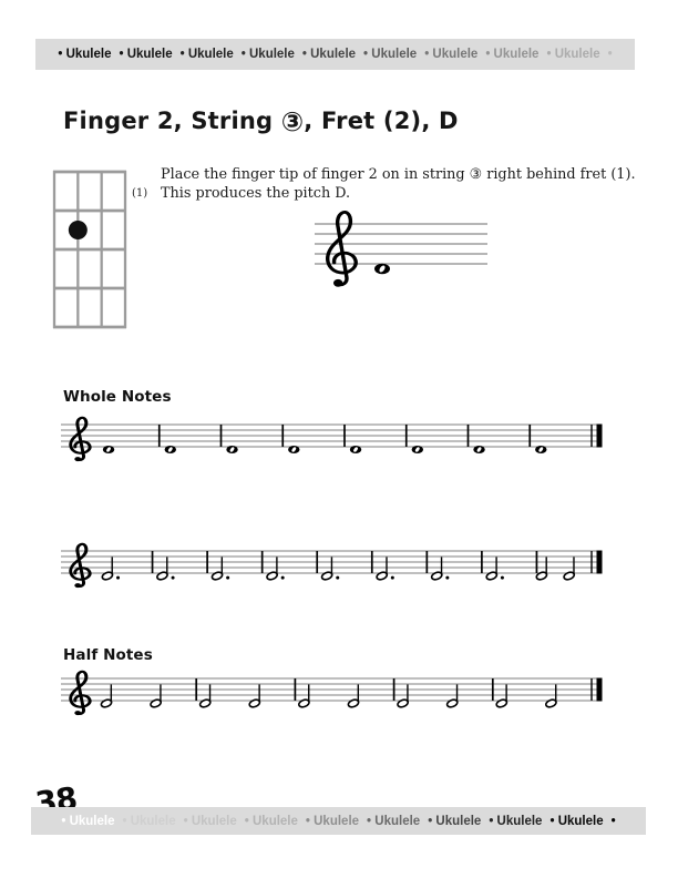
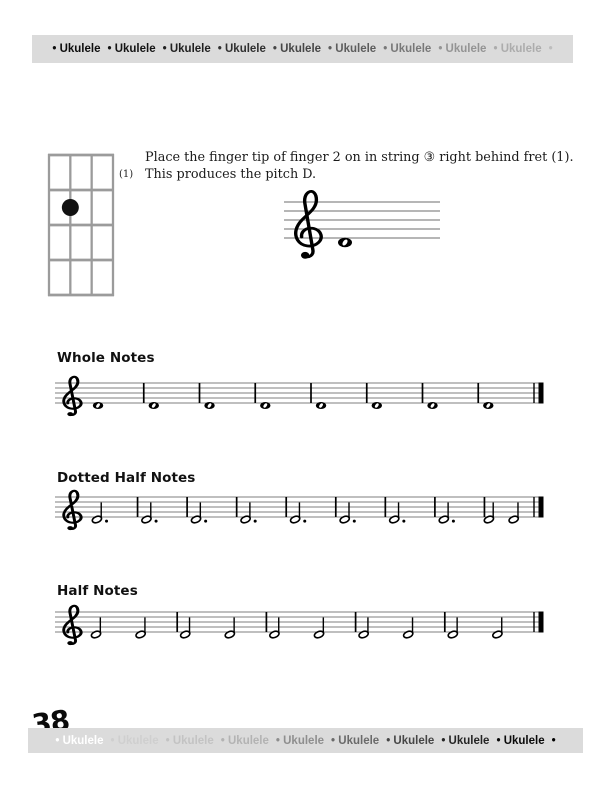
  • Ukulele
  • Ukulele
  • Ukulele
  • Ukulele
  • Ukulele
  • Ukulele
  • Ukulele
  • Ukulele
  • Ukulele
  •
- Finger 2, String ③, Fret (2), D
  (1)
  Place the finger tip of finger 2 on in string ③ right behind fret (1).
  This produces the pitch D.
  Whole Notes
+ Dotted Half Notes
  Half Notes
  • Ukulele
  • Ukulele
  • Ukulele
  • Ukulele
  • Ukulele
  • Ukulele
  • Ukulele
  • Ukulele
  •
